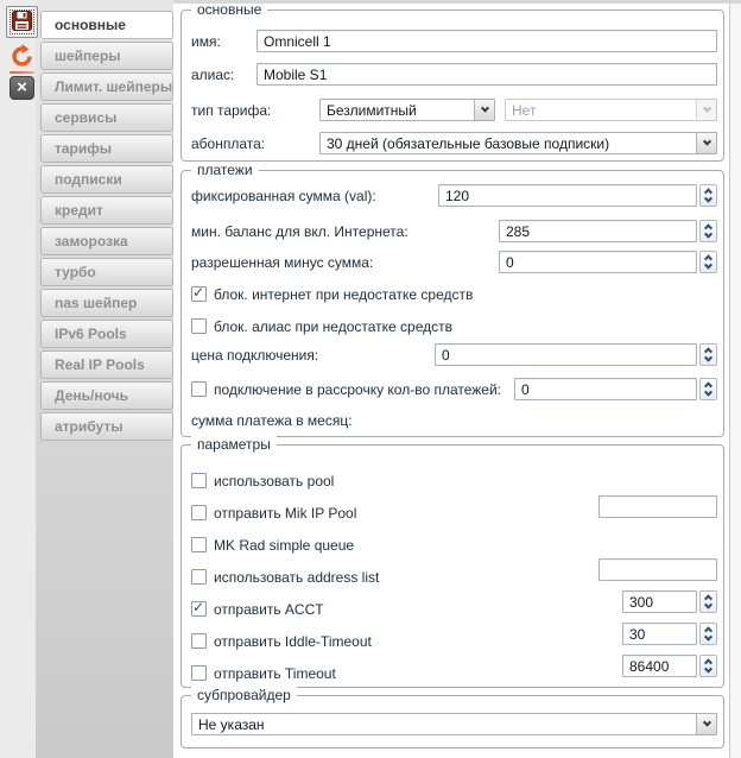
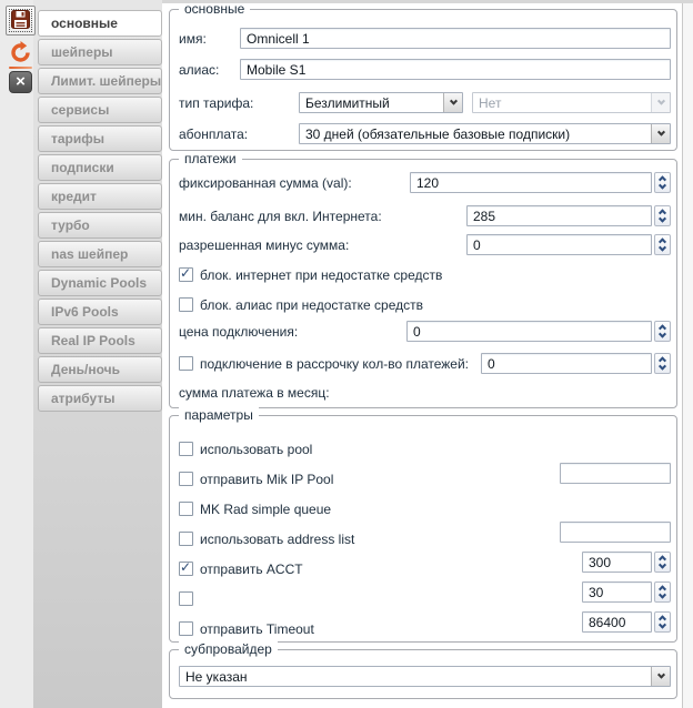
  ×
  основные
  шейперы
  Лимит. шейперы
  сервисы
  тарифы
  подписки
  кредит
- заморозка
  турбо
  nas шейпер
+ Dynamic Pools
  IPv6 Pools
  Real IP Pools
  День/ночь
  атрибуты
  основные
  имя:
  Omnicell 1
  алиас:
  Mobile S1
  тип тарифа:
  Безлимитный
  Нет
  абонплата:
  30 дней (обязательные базовые подписки)
  платежи
  фиксированная сумма (val):
  120
  мин. баланс для вкл. Интернета:
  285
  разрешенная минус сумма:
  0
  ✓
  блок. интернет при недостатке средств
  блок. алиас при недостатке средств
  цена подключения:
  0
  подключение в рассрочку кол-во платежей:
  0
  сумма платежа в месяц:
  параметры
  использовать pool
  отправить Mik IP Pool
  MK Rad simple queue
  использовать address list
  ✓
  отправить ACCT
  300
- отправить Iddle-Timeout
  30
  отправить Timeout
  86400
  субпровайдер
  Не указан
